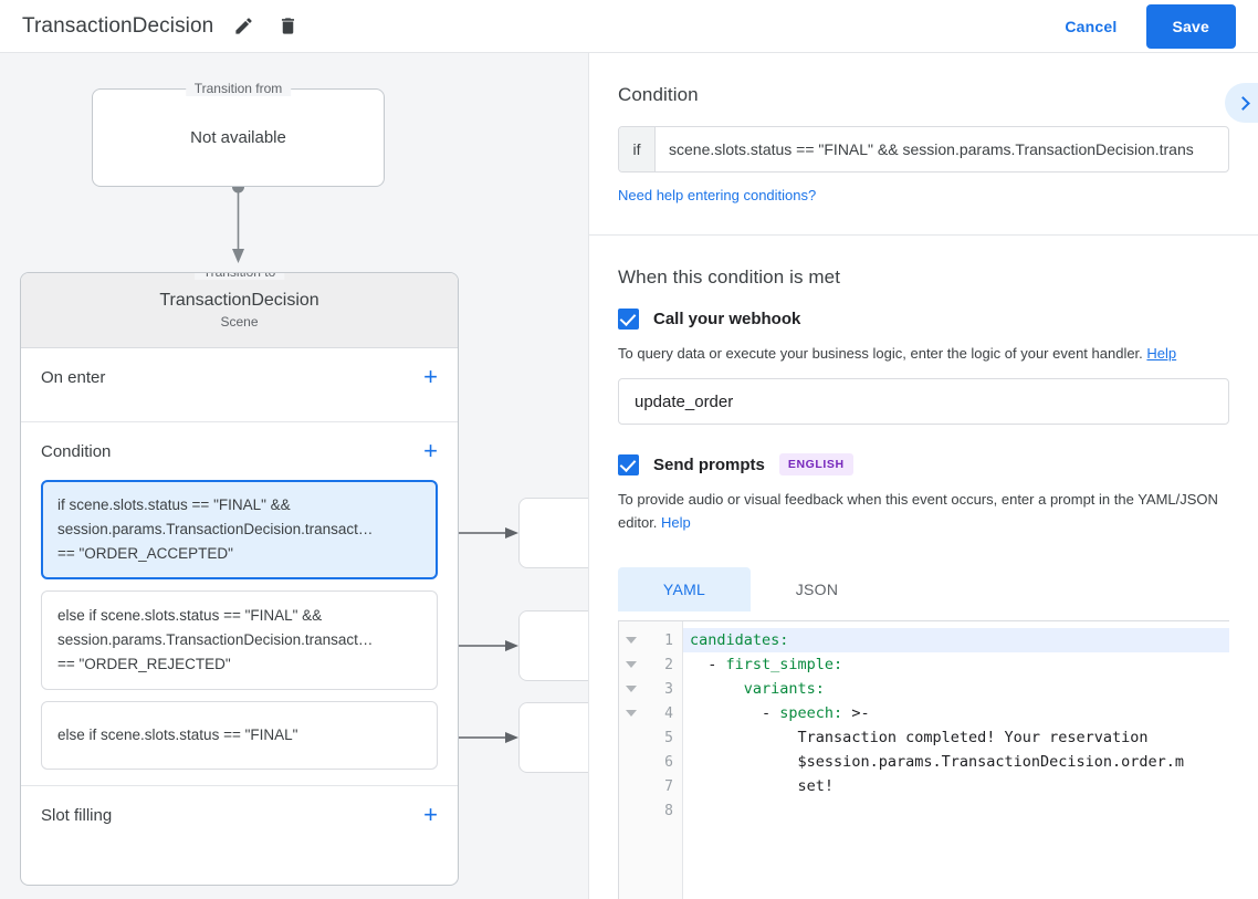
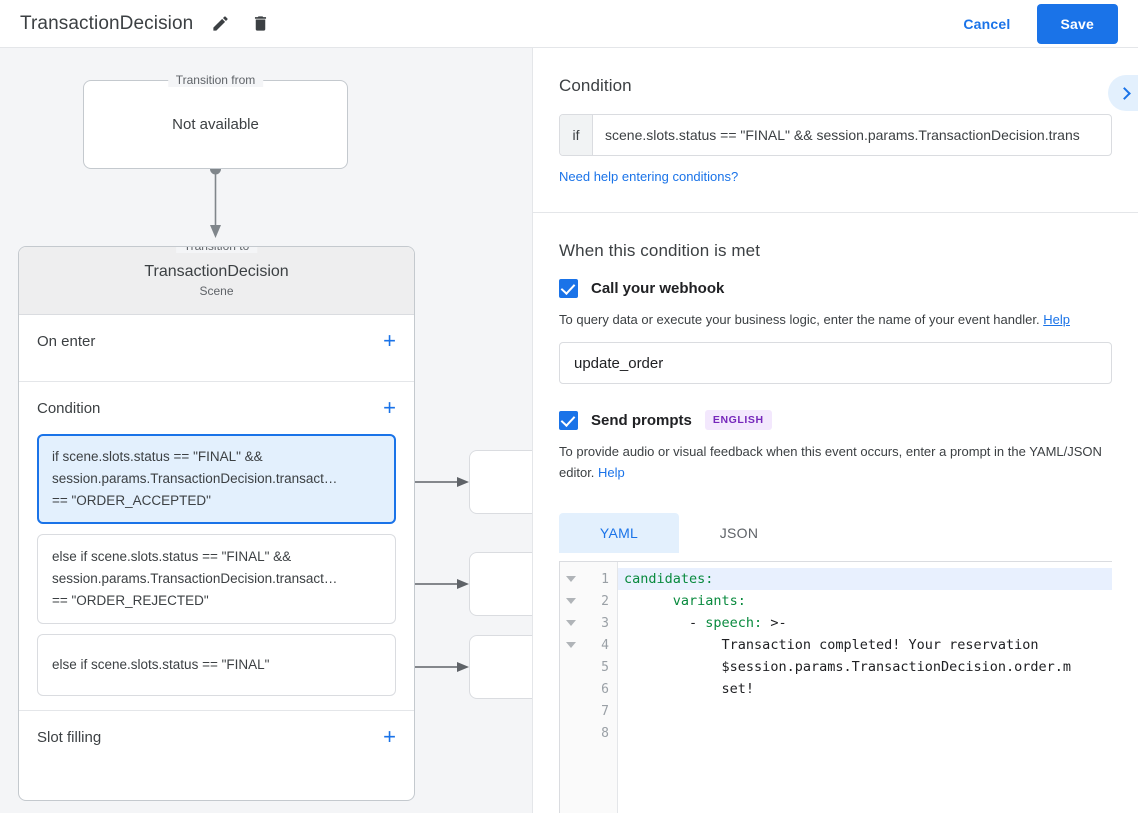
  TransactionDecision
  Cancel
  Save
  Transition from
  Not available
  TransactionDecision
  Scene
  On enter
  +
  Condition
  +
  if scene.slots.status == "FINAL" &&
  session.params.TransactionDecision.transact…
  == "ORDER_ACCEPTED"
  else if scene.slots.status == "FINAL" &&
  session.params.TransactionDecision.transact…
  == "ORDER_REJECTED"
  else if scene.slots.status == "FINAL"
  Slot filling
  +
  Condition
  if
  scene.slots.status == "FINAL" && session.params.TransactionDecision.trans
  Need help entering conditions?
  When this condition is met
  Call your webhook
- To query data or execute your business logic, enter the logic of your event handler. Help
+ To query data or execute your business logic, enter the name of your event handler. Help
  update_order
  Send prompts
  ENGLISH
  To provide audio or visual feedback when this event occurs, enter a prompt in the YAML/JSON editor. Help
  YAML
  JSON
  1
  2
  3
  4
  5
  6
  7
  8
  candidates:
- - first_simple:
  variants:
  - speech: >-
  Transaction completed! Your reservation
  $session.params.TransactionDecision.order.m
  set!
